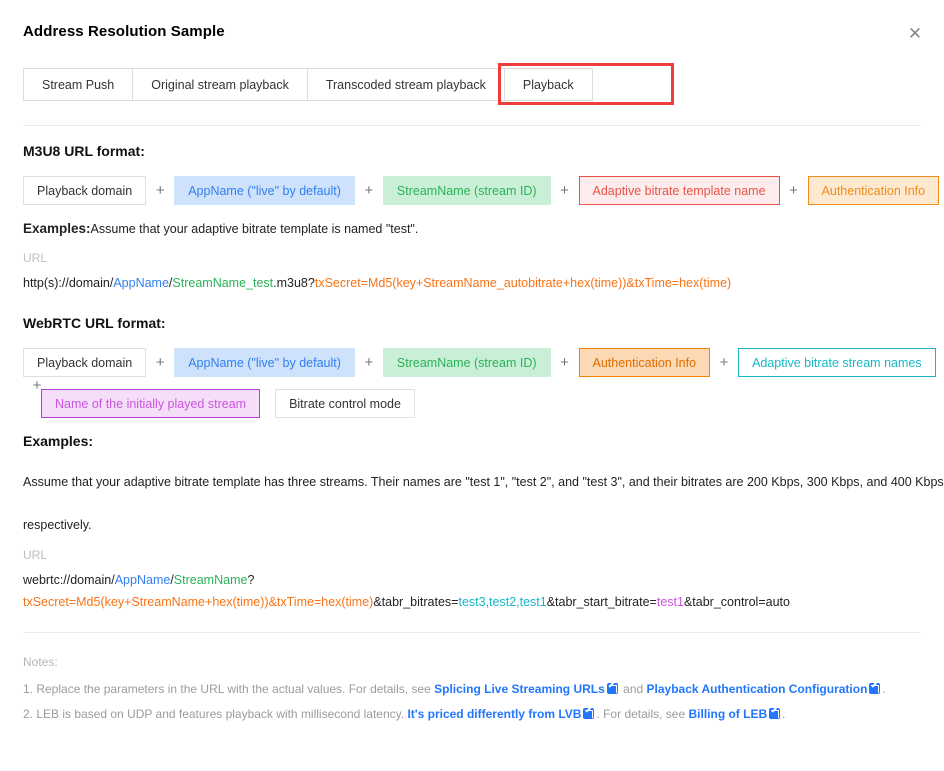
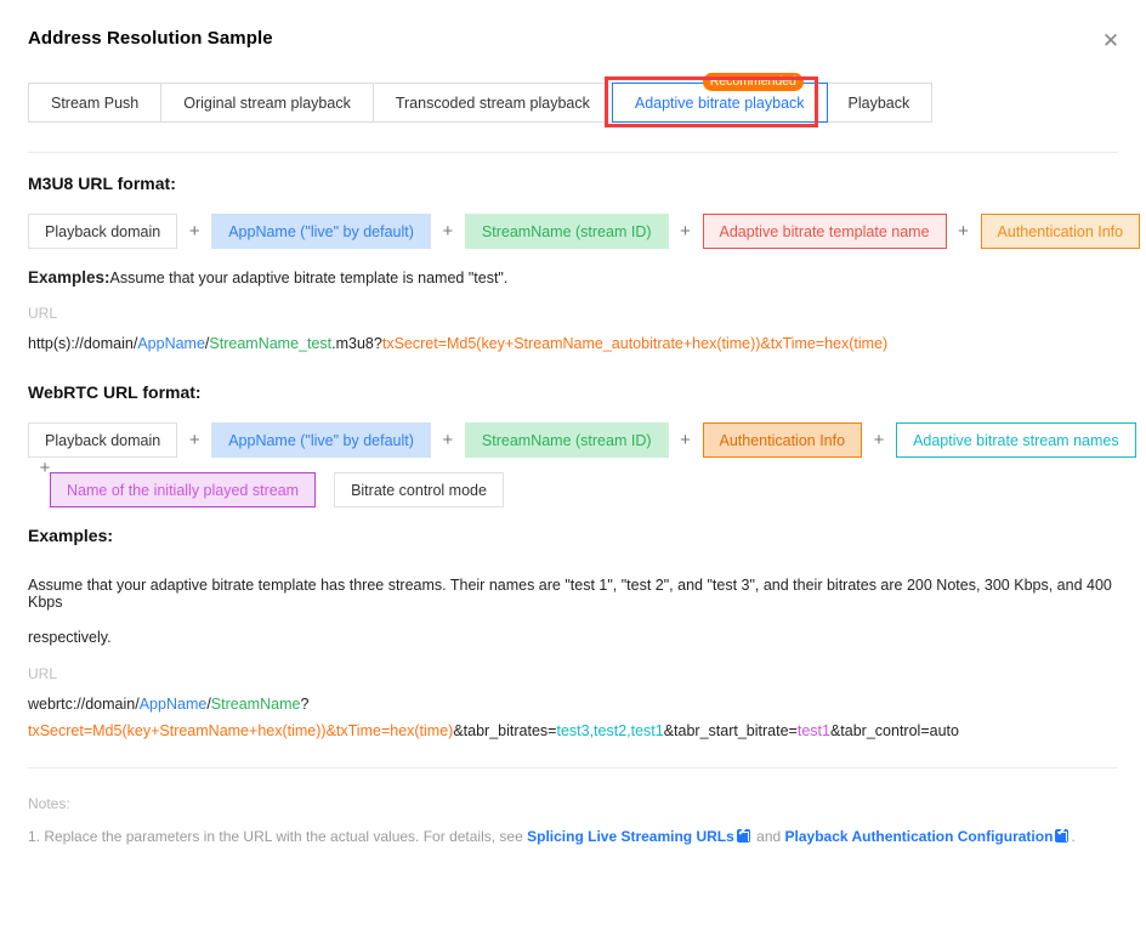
  Address Resolution Sample
  ✕
  Stream Push
  Original stream playback
  Transcoded stream playback
+ Recommended
+ Adaptive bitrate playback
  Playback
  M3U8 URL format:
  Playback domain
  +
  AppName ("live" by default)
  +
  StreamName (stream ID)
  +
  Adaptive bitrate template name
  +
  Authentication Info
  Examples:Assume that your adaptive bitrate template is named "test".
  URL
  http(s)://domain/AppName/StreamName_test.m3u8?txSecret=Md5(key+StreamName_autobitrate+hex(time))&txTime=hex(time)
  WebRTC URL format:
  Playback domain
  +
  AppName ("live" by default)
  +
  StreamName (stream ID)
  +
  Authentication Info
  +
  Adaptive bitrate stream names
  +
  Name of the initially played stream
  Bitrate control mode
  Examples:
- Assume that your adaptive bitrate template has three streams. Their names are "test 1", "test 2", and "test 3", and their bitrates are 200 Kbps, 300 Kbps, and 400 Kbps
+ Assume that your adaptive bitrate template has three streams. Their names are "test 1", "test 2", and "test 3", and their bitrates are 200 Notes, 300 Kbps, and 400 Kbps
  respectively.
  URL
  webrtc://domain/AppName/StreamName?
  txSecret=Md5(key+StreamName+hex(time))&txTime=hex(time)&tabr_bitrates=test3,test2,test1&tabr_start_bitrate=test1&tabr_control=auto
  Notes:
  1. Replace the parameters in the URL with the actual values. For details, see Splicing Live Streaming URLs and Playback Authentication Configuration .
- 2. LEB is based on UDP and features playback with millisecond latency. It's priced differently from LVB . For details, see Billing of LEB .
